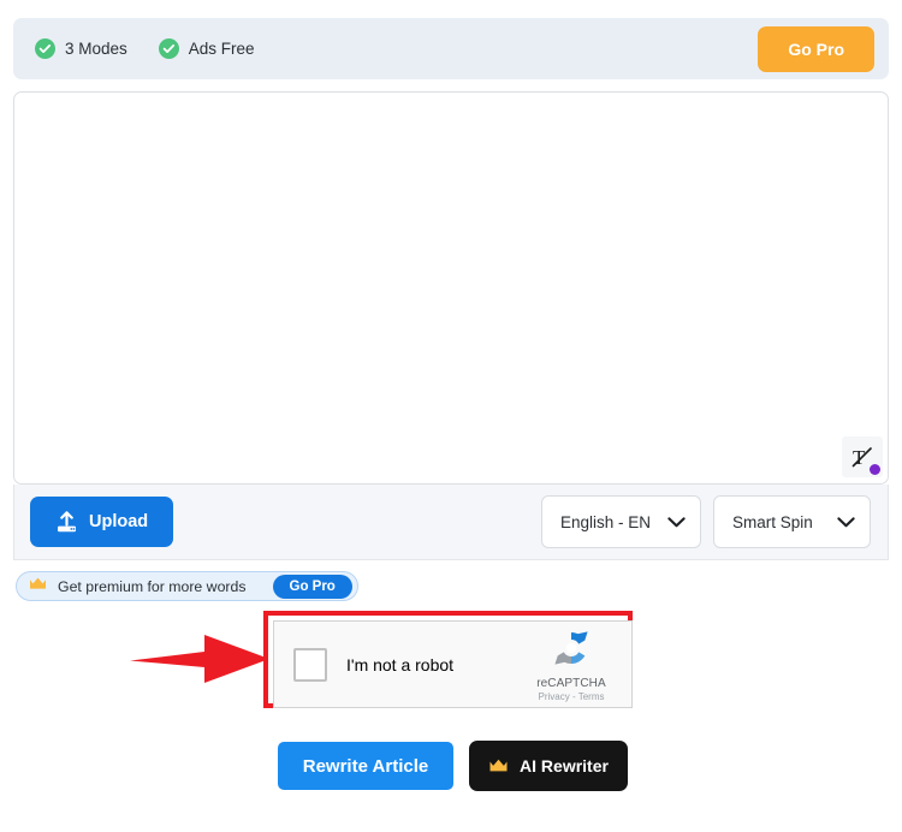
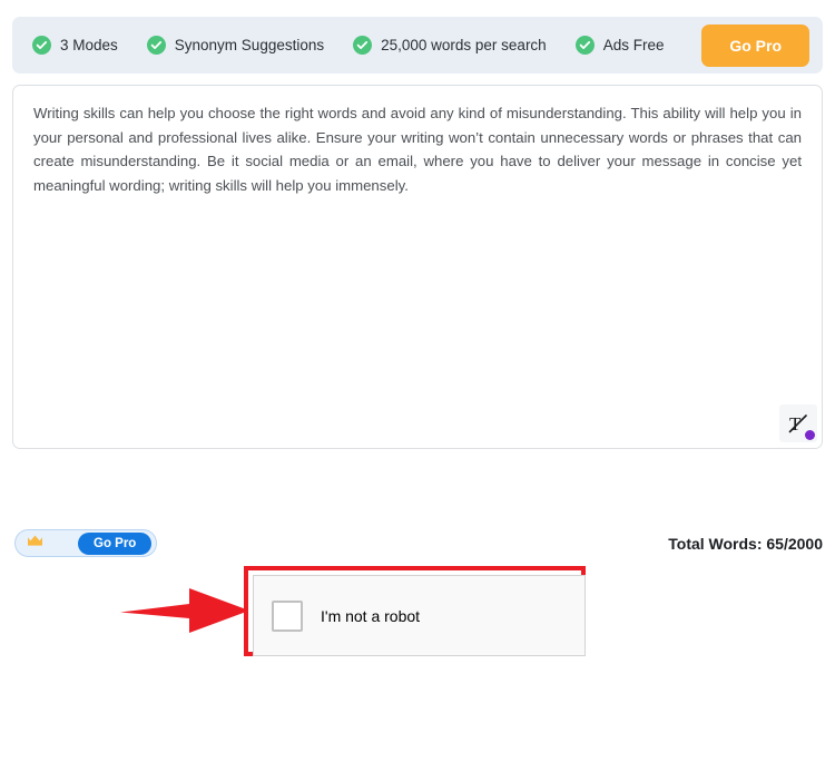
  3 Modes
+ Synonym Suggestions
+ 25,000 words per search
  Ads Free
  Go Pro
+ Writing skills can help you choose the right words and avoid any kind of misunderstanding. This ability will help you in your personal and professional lives alike. Ensure your writing won’t contain unnecessary words or phrases that can create misunderstanding. Be it social media or an email, where you have to deliver your message in concise yet meaningful wording; writing skills will help you immensely.
  T
- Upload
- English - EN
- Smart Spin
- Get premium for more words
  Go Pro
+ Total Words: 65/2000
  I'm not a robot
- reCAPTCHA
- Privacy - Terms
- Rewrite Article
- AI Rewriter
